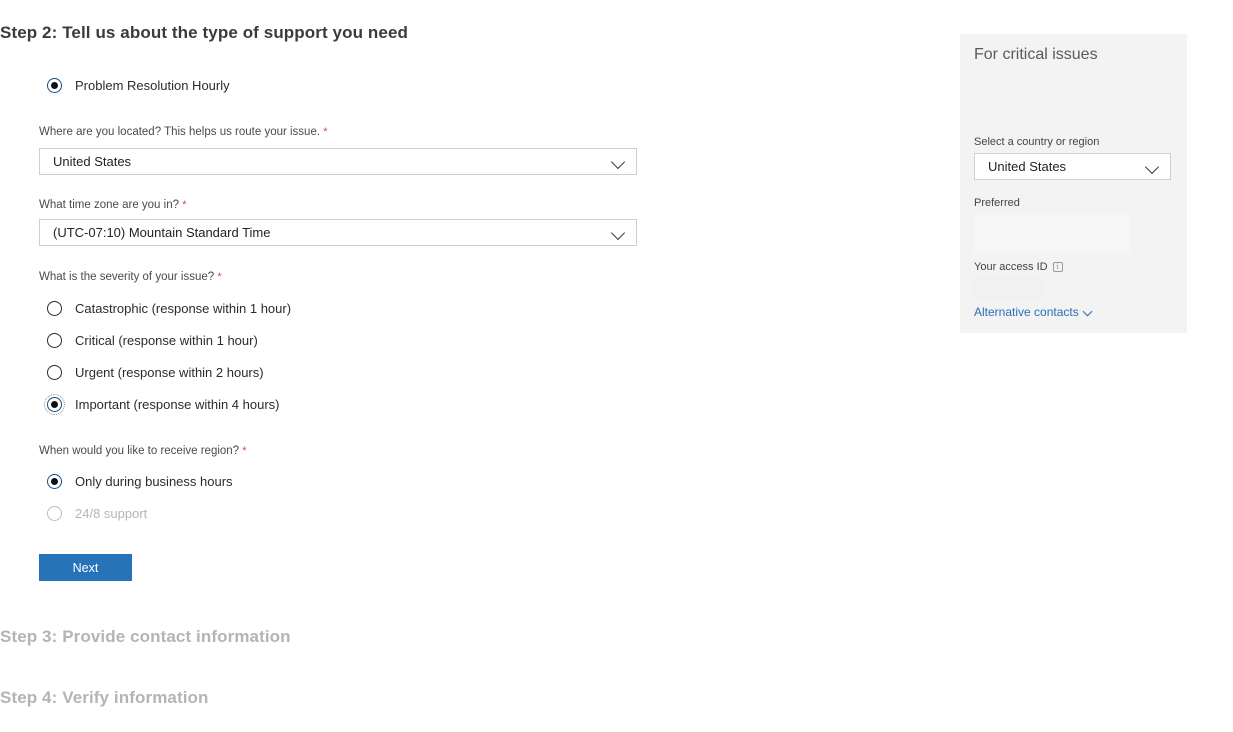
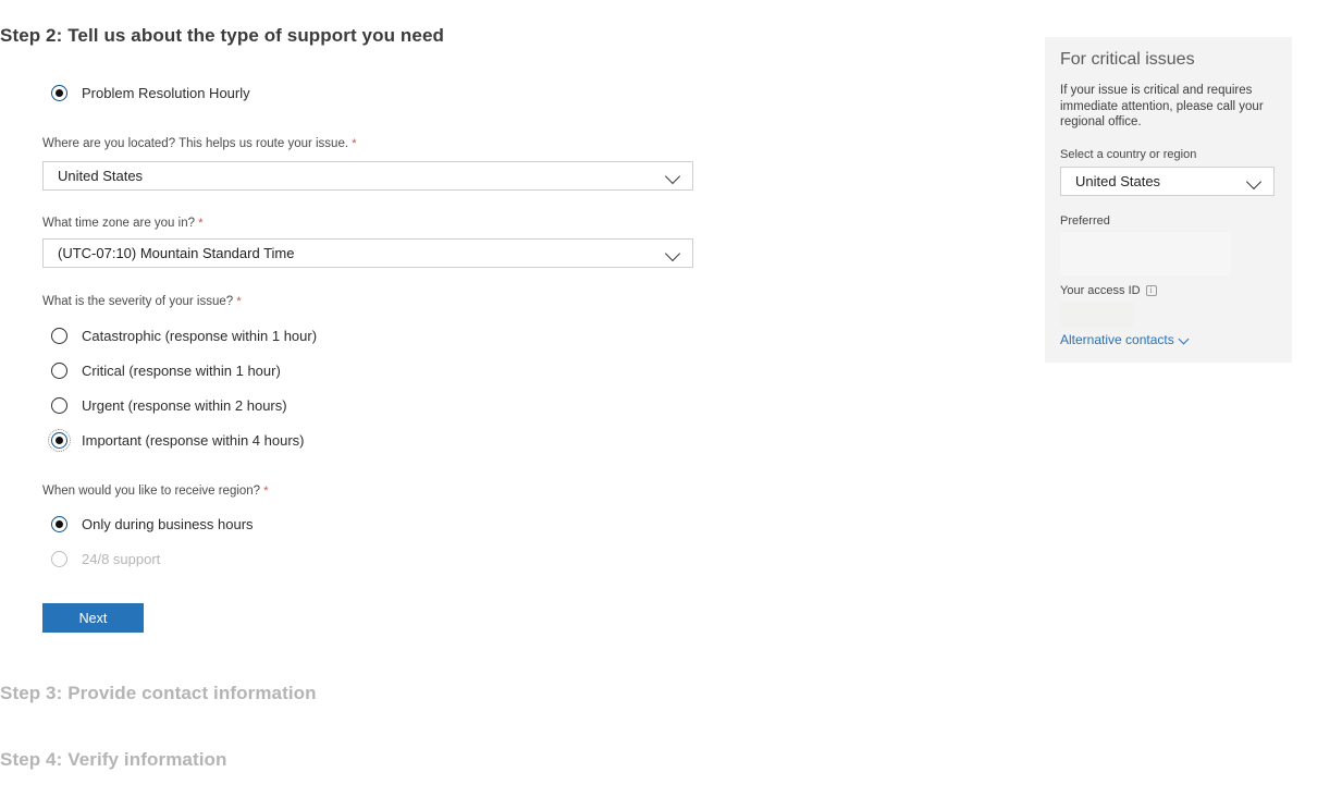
  Step 2: Tell us about the type of support you need
  Problem Resolution Hourly
  Where are you located? This helps us route your issue. *
  United States
  What time zone are you in? *
  (UTC-07:10) Mountain Standard Time
  What is the severity of your issue? *
  Catastrophic (response within 1 hour)
  Critical (response within 1 hour)
  Urgent (response within 2 hours)
  Important (response within 4 hours)
  When would you like to receive region? *
  Only during business hours
  24/8 support
  Next
  Step 3: Provide contact information
  Step 4: Verify information
  For critical issues
+ If your issue is critical and requires immediate attention, please call your regional office.
  Select a country or region
  Preferred
  Your access ID
  Alternative contacts
  United States
